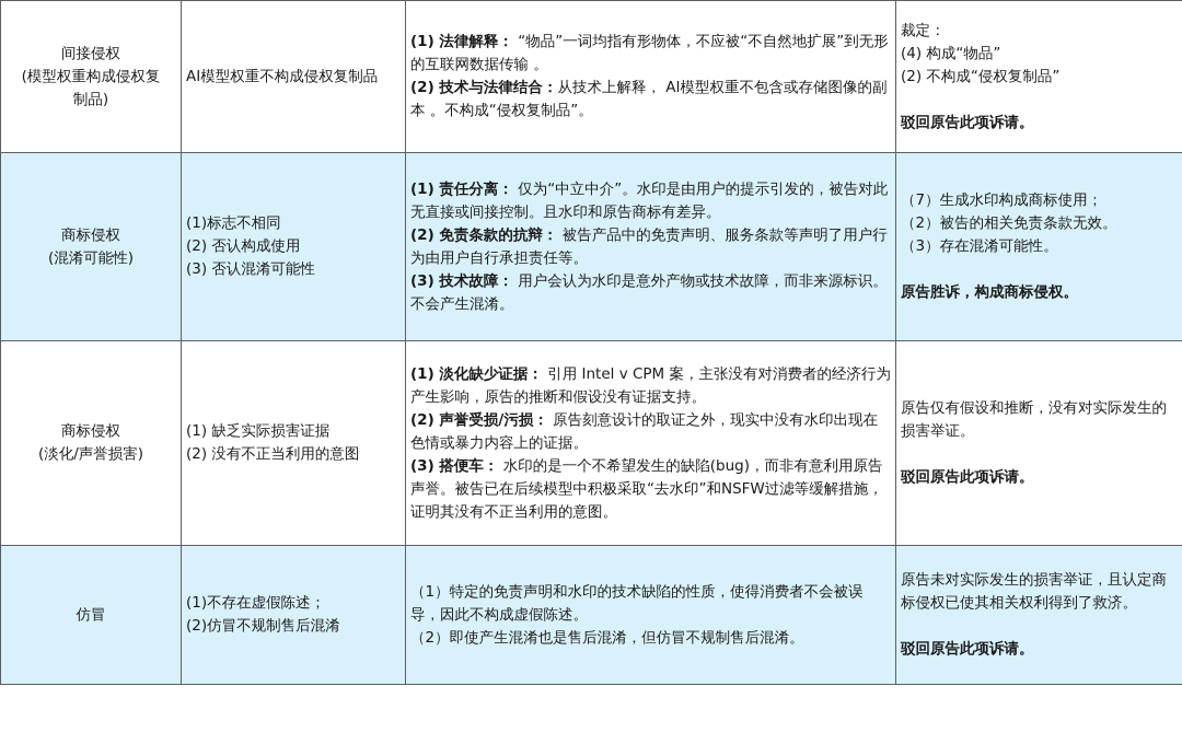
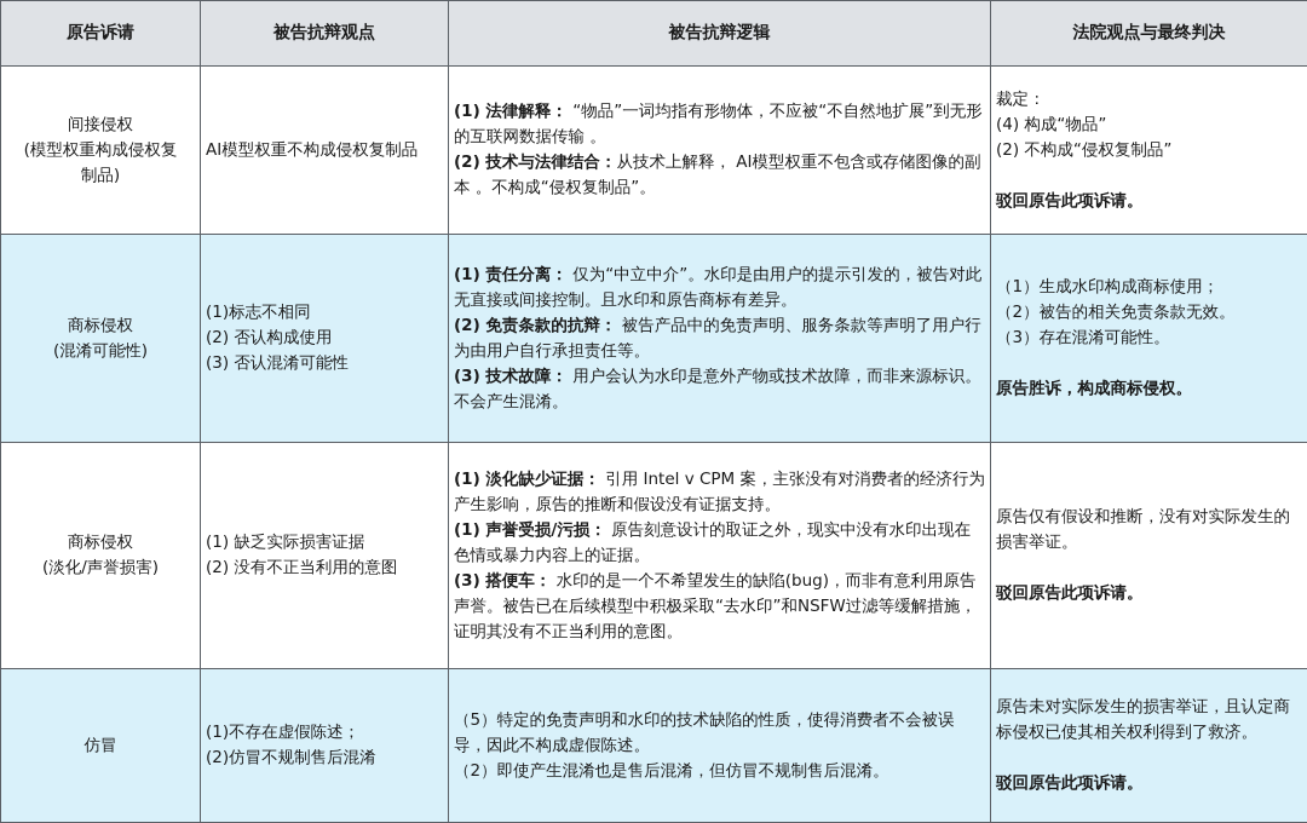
+ 原告诉请	被告抗辩观点	被告抗辩逻辑	法院观点与最终判决
  间接侵权 (模型权重构成侵权复 制品)	AI模型权重不构成侵权复制品	(1) 法律解释： “物品”一词均指有形物体，不应被“不自然地扩展”到无形的互联网数据传输 。 (2) 技术与法律结合：从技术上解释， AI模型权重不包含或存储图像的副本 。不构成“侵权复制品”。	裁定： (4) 构成“物品” (2) 不构成“侵权复制品” 驳回原告此项诉请。
- 商标侵权 (混淆可能性)	(1)标志不相同 (2) 否认构成使用 (3) 否认混淆可能性	(1) 责任分离： 仅为“中立中介”。水印是由用户的提示引发的，被告对此无直接或间接控制。且水印和原告商标有差异。 (2) 免责条款的抗辩： 被告产品中的免责声明、服务条款等声明了用户行为由用户自行承担责任等。 (3) 技术故障： 用户会认为水印是意外产物或技术故障，而非来源标识。不会产生混淆。	（7）生成水印构成商标使用； （2）被告的相关免责条款无效。 （3）存在混淆可能性。 原告胜诉，构成商标侵权。
+ 商标侵权 (混淆可能性)	(1)标志不相同 (2) 否认构成使用 (3) 否认混淆可能性	(1) 责任分离： 仅为“中立中介”。水印是由用户的提示引发的，被告对此无直接或间接控制。且水印和原告商标有差异。 (2) 免责条款的抗辩： 被告产品中的免责声明、服务条款等声明了用户行为由用户自行承担责任等。 (3) 技术故障： 用户会认为水印是意外产物或技术故障，而非来源标识。不会产生混淆。	（1）生成水印构成商标使用； （2）被告的相关免责条款无效。 （3）存在混淆可能性。 原告胜诉，构成商标侵权。
- 商标侵权 (淡化/声誉损害)	(1) 缺乏实际损害证据 (2) 没有不正当利用的意图	(1) 淡化缺少证据： 引用 Intel v CPM 案，主张没有对消费者的经济行为产生影响，原告的推断和假设没有证据支持。 (2) 声誉受损/污损： 原告刻意设计的取证之外，现实中没有水印出现在色情或暴力内容上的证据。 (3) 搭便车： 水印的是一个不希望发生的缺陷(bug)，而非有意利用原告声誉。被告已在后续模型中积极采取“去水印”和NSFW过滤等缓解措施，证明其没有不正当利用的意图。	原告仅有假设和推断，没有对实际发生的损害举证。 驳回原告此项诉请。
+ 商标侵权 (淡化/声誉损害)	(1) 缺乏实际损害证据 (2) 没有不正当利用的意图	(1) 淡化缺少证据： 引用 Intel v CPM 案，主张没有对消费者的经济行为产生影响，原告的推断和假设没有证据支持。 (1) 声誉受损/污损： 原告刻意设计的取证之外，现实中没有水印出现在色情或暴力内容上的证据。 (3) 搭便车： 水印的是一个不希望发生的缺陷(bug)，而非有意利用原告声誉。被告已在后续模型中积极采取“去水印”和NSFW过滤等缓解措施，证明其没有不正当利用的意图。	原告仅有假设和推断，没有对实际发生的损害举证。 驳回原告此项诉请。
- 仿冒	(1)不存在虚假陈述； (2)仿冒不规制售后混淆	（1）特定的免责声明和水印的技术缺陷的性质，使得消费者不会被误导，因此不构成虚假陈述。 （2）即使产生混淆也是售后混淆，但仿冒不规制售后混淆。	原告未对实际发生的损害举证，且认定商标侵权已使其相关权利得到了救济。 驳回原告此项诉请。
+ 仿冒	(1)不存在虚假陈述； (2)仿冒不规制售后混淆	（5）特定的免责声明和水印的技术缺陷的性质，使得消费者不会被误导，因此不构成虚假陈述。 （2）即使产生混淆也是售后混淆，但仿冒不规制售后混淆。	原告未对实际发生的损害举证，且认定商标侵权已使其相关权利得到了救济。 驳回原告此项诉请。
